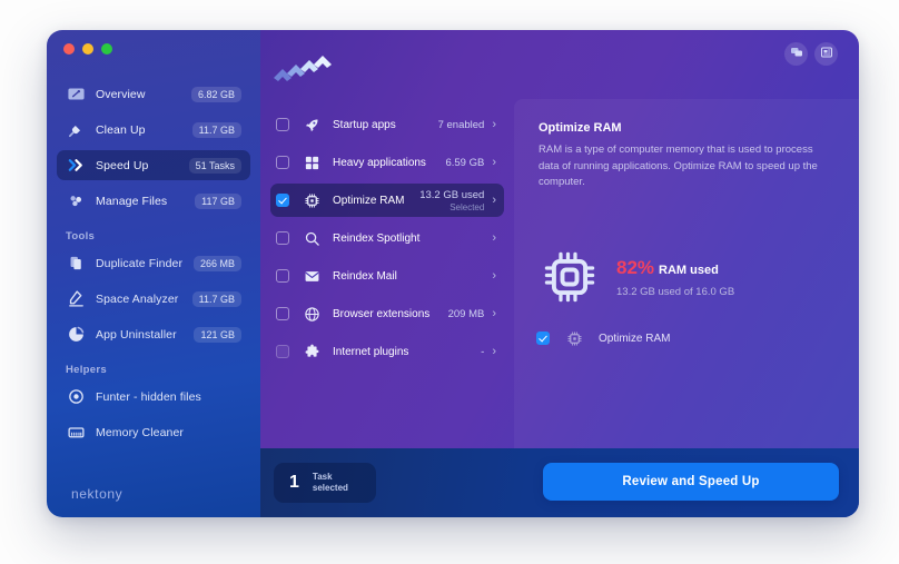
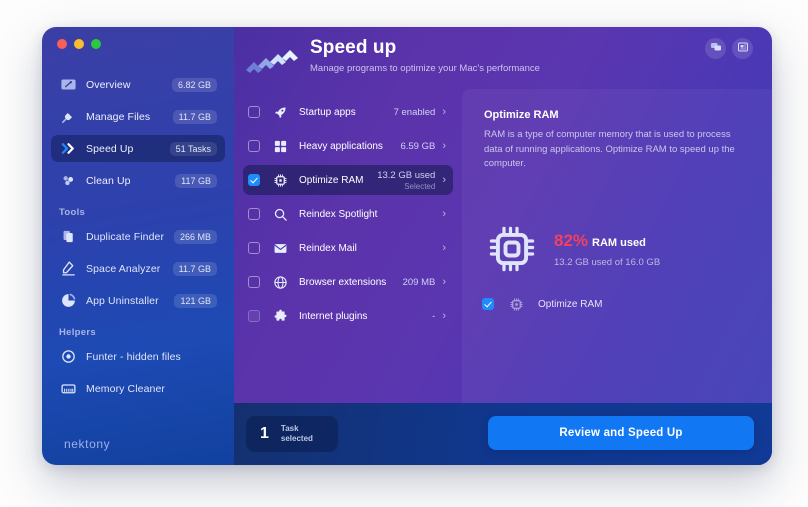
  Overview
  6.82 GB
- Clean Up
+ Manage Files
  11.7 GB
  Speed Up
  51 Tasks
- Manage Files
+ Clean Up
  117 GB
  Tools
  Duplicate Finder
  266 MB
  Space Analyzer
  11.7 GB
  App Uninstaller
  121 GB
  Helpers
  Funter - hidden files
  Memory Cleaner
  nektony
+ Speed up
+ Manage programs to optimize your Mac's performance
  Startup apps
  7 enabled
  ›
  Heavy applications
  6.59 GB
  ›
  Optimize RAM
  13.2 GB used
  Selected
  ›
  Reindex Spotlight
  ›
  Reindex Mail
  ›
  Browser extensions
  209 MB
  ›
  Internet plugins
  -
  ›
  Optimize RAM
  RAM is a type of computer memory that is used to process data of running applications. Optimize RAM to speed up the computer.
  82% RAM used
  13.2 GB used of 16.0 GB
  Optimize RAM
  1
  Task
  selected
  Review and Speed Up
